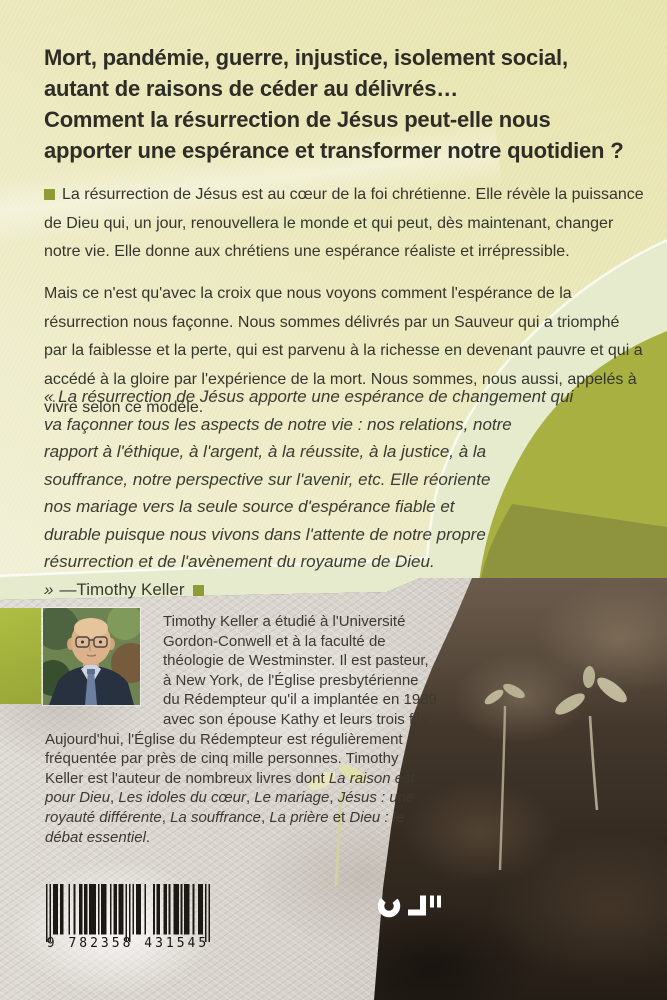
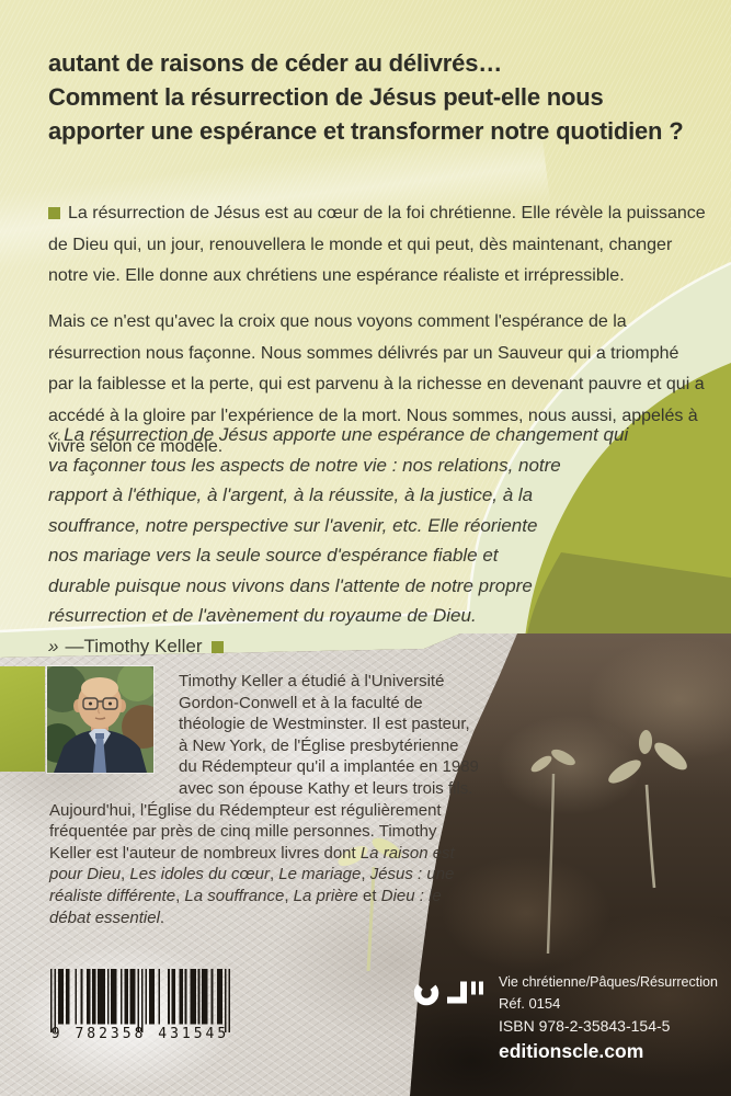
- Mort, pandémie, guerre, injustice, isolement social,
  autant de raisons de céder au délivrés…
  Comment la résurrection de Jésus peut-elle nous
  apporter une espérance et transformer notre quotidien ?
  La résurrection de Jésus est au cœur de la foi chrétienne. Elle révèle la puissance de Dieu qui, un jour, renouvellera le monde et qui peut, dès maintenant, changer notre vie. Elle donne aux chrétiens une espérance réaliste et irrépressible.
  Mais ce n'est qu'avec la croix que nous voyons comment l'espérance de la résurrection nous façonne. Nous sommes délivrés par un Sauveur qui a triomphé par la faiblesse et la perte, qui est parvenu à la richesse en devenant pauvre et qui a accédé à la gloire par l'expérience de la mort. Nous sommes, nous aussi, appelés à vivre selon ce modèle.
  « La résurrection de Jésus apporte une espérance de changement qui va façonner tous les aspects de notre vie : nos relations, notre rapport à l'éthique, à l'argent, à la réussite, à la justice, à la souffrance, notre perspective sur l'avenir, etc. Elle réoriente nos mariage vers la seule source d'espérance fiable et durable puisque nous vivons dans l'attente de notre propre résurrection et de l'avènement du royaume de Dieu. » —Timothy Keller
- Timothy Keller a étudié à l'Université Gordon-Conwell et à la faculté de théologie de Westminster. Il est pasteur, à New York, de l'Église presbytérienne du Rédempteur qu'il a implantée en 1989 avec son épouse Kathy et leurs trois fils. Aujourd'hui, l'Église du Rédempteur est régulièrement fréquentée par près de cinq mille personnes. Timothy Keller est l'auteur de nombreux livres dont La raison est pour Dieu, Les idoles du cœur, Le mariage, Jésus : une royauté différente, La souffrance, La prière et Dieu : le débat essentiel.
+ Timothy Keller a étudié à l'Université Gordon-Conwell et à la faculté de théologie de Westminster. Il est pasteur, à New York, de l'Église presbytérienne du Rédempteur qu'il a implantée en 1989 avec son épouse Kathy et leurs trois fils. Aujourd'hui, l'Église du Rédempteur est régulièrement fréquentée par près de cinq mille personnes. Timothy Keller est l'auteur de nombreux livres dont La raison est pour Dieu, Les idoles du cœur, Le mariage, Jésus : une réaliste différente, La souffrance, La prière et Dieu : le débat essentiel.
  9 782358 431545
+ Vie chrétienne/Pâques/Résurrection
+ Réf. 0154
+ ISBN 978-2-35843-154-5
+ editionscle.com
